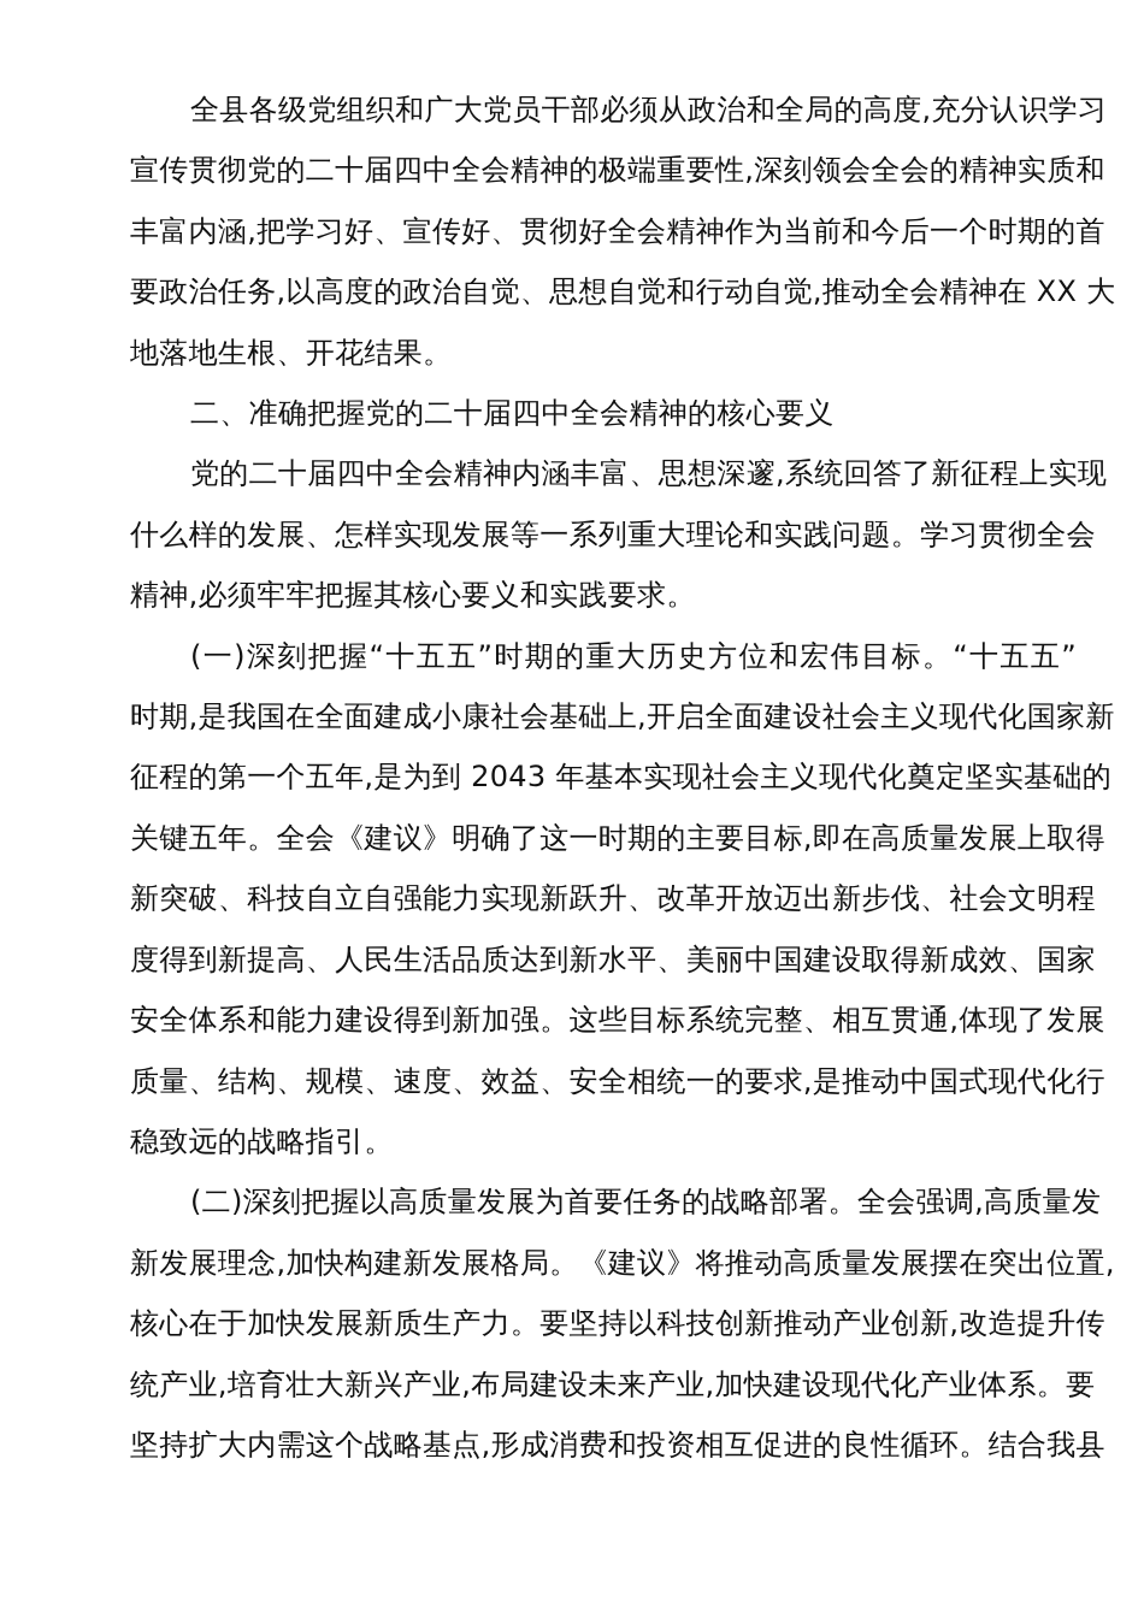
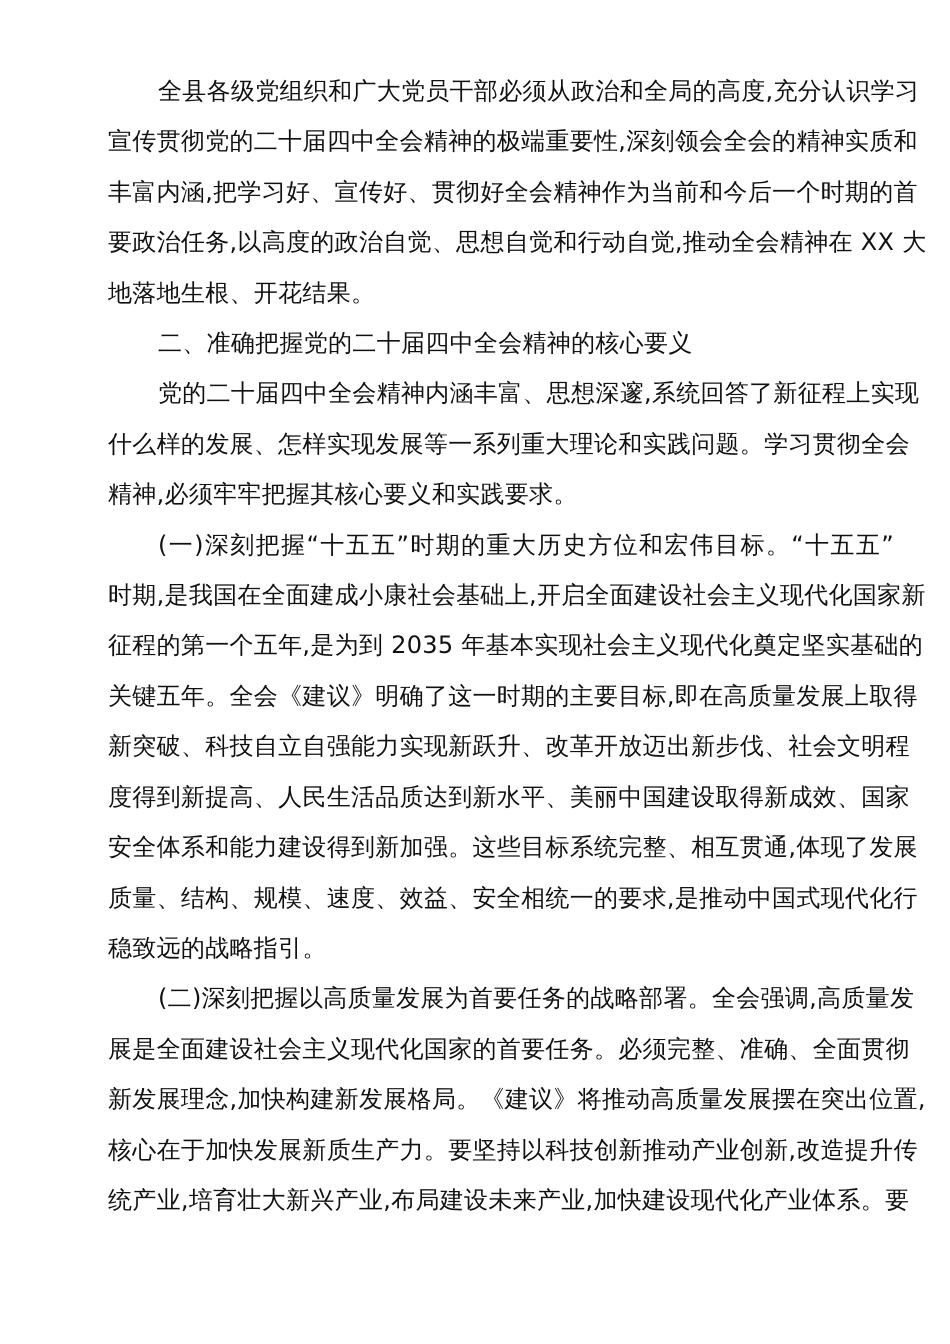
  全县各级党组织和广大党员干部必须从政治和全局的高度,充分认识学习
  宣传贯彻党的二十届四中全会精神的极端重要性,深刻领会全会的精神实质和
  丰富内涵,把学习好、宣传好、贯彻好全会精神作为当前和今后一个时期的首
  要政治任务,以高度的政治自觉、思想自觉和行动自觉,推动全会精神在 XX 大
  地落地生根、开花结果。
  二、准确把握党的二十届四中全会精神的核心要义
  党的二十届四中全会精神内涵丰富、思想深邃,系统回答了新征程上实现
  什么样的发展、怎样实现发展等一系列重大理论和实践问题。学习贯彻全会
  精神,必须牢牢把握其核心要义和实践要求。
  (一)深刻把握“十五五”时期的重大历史方位和宏伟目标。“十五五”
  时期,是我国在全面建成小康社会基础上,开启全面建设社会主义现代化国家新
- 征程的第一个五年,是为到 2043 年基本实现社会主义现代化奠定坚实基础的
+ 征程的第一个五年,是为到 2035 年基本实现社会主义现代化奠定坚实基础的
  关键五年。全会《建议》明确了这一时期的主要目标,即在高质量发展上取得
  新突破、科技自立自强能力实现新跃升、改革开放迈出新步伐、社会文明程
  度得到新提高、人民生活品质达到新水平、美丽中国建设取得新成效、国家
  安全体系和能力建设得到新加强。这些目标系统完整、相互贯通,体现了发展
  质量、结构、规模、速度、效益、安全相统一的要求,是推动中国式现代化行
  稳致远的战略指引。
  (二)深刻把握以高质量发展为首要任务的战略部署。全会强调,高质量发
+ 展是全面建设社会主义现代化国家的首要任务。必须完整、准确、全面贯彻
  新发展理念,加快构建新发展格局。《建议》将推动高质量发展摆在突出位置,
  核心在于加快发展新质生产力。要坚持以科技创新推动产业创新,改造提升传
  统产业,培育壮大新兴产业,布局建设未来产业,加快建设现代化产业体系。要
- 坚持扩大内需这个战略基点,形成消费和投资相互促进的良性循环。结合我县
